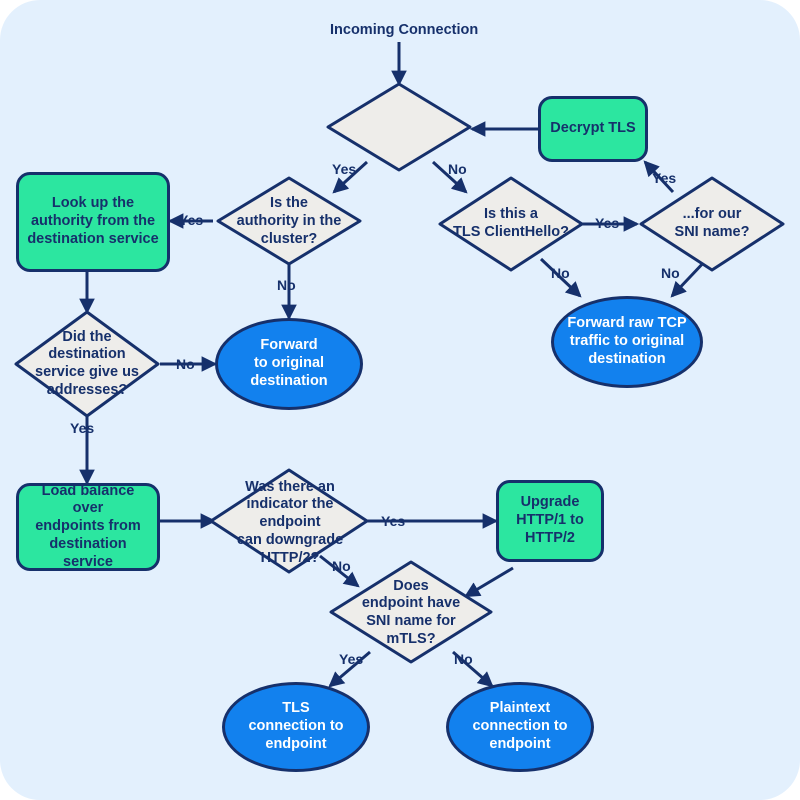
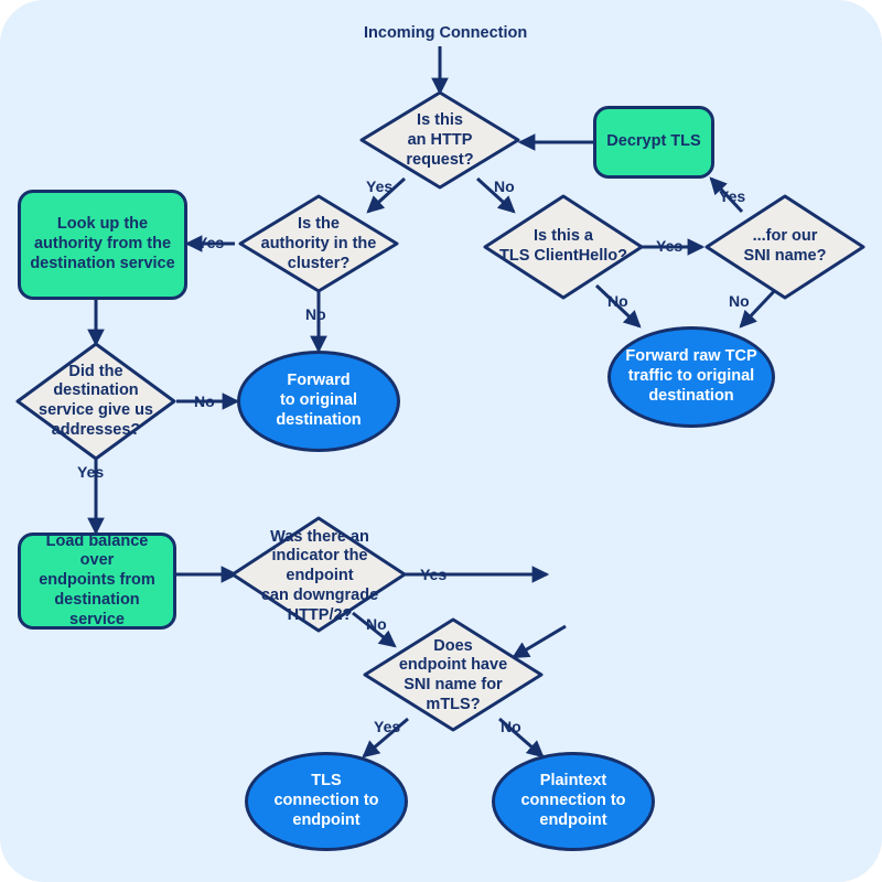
  Incoming Connection
+ Is this
+ an HTTP
+ request?
  Decrypt TLS
  Is the
  authority in the
  cluster?
  Look up the
  authority from the
  destination service
  Is this a
  TLS ClientHello?
  ...for our
  SNI name?
  Forward
  to original
  destination
  Forward raw TCP
  traffic to original
  destination
  Did the
  destination
  service give us
  addresses?
  Load balance over
  endpoints from
  destination service
  Was there an
  indicator the endpoint
  can downgrade
  HTTP/2?
- Upgrade
- HTTP/1 to
- HTTP/2
  Does
  endpoint have
  SNI name for
  mTLS?
  TLS
  connection to
  endpoint
  Plaintext
  connection to
  endpoint
  Yes
  No
  Yes
  No
  Yes
  Yes
  No
  No
  No
  Yes
  Yes
  No
  Yes
  No
